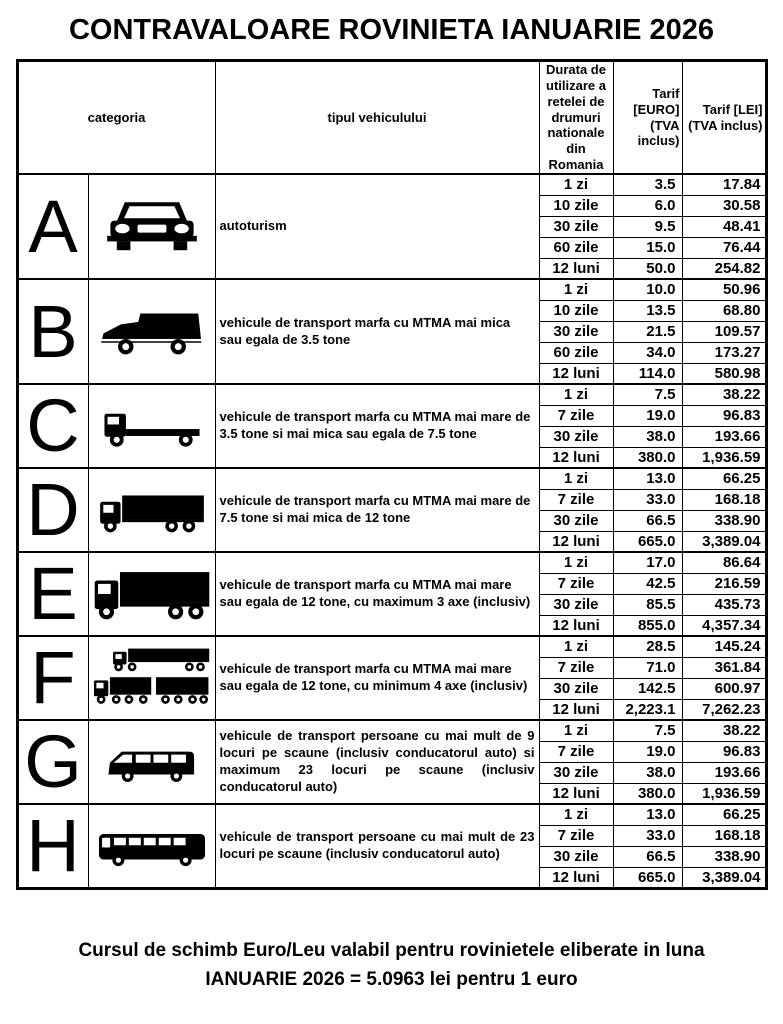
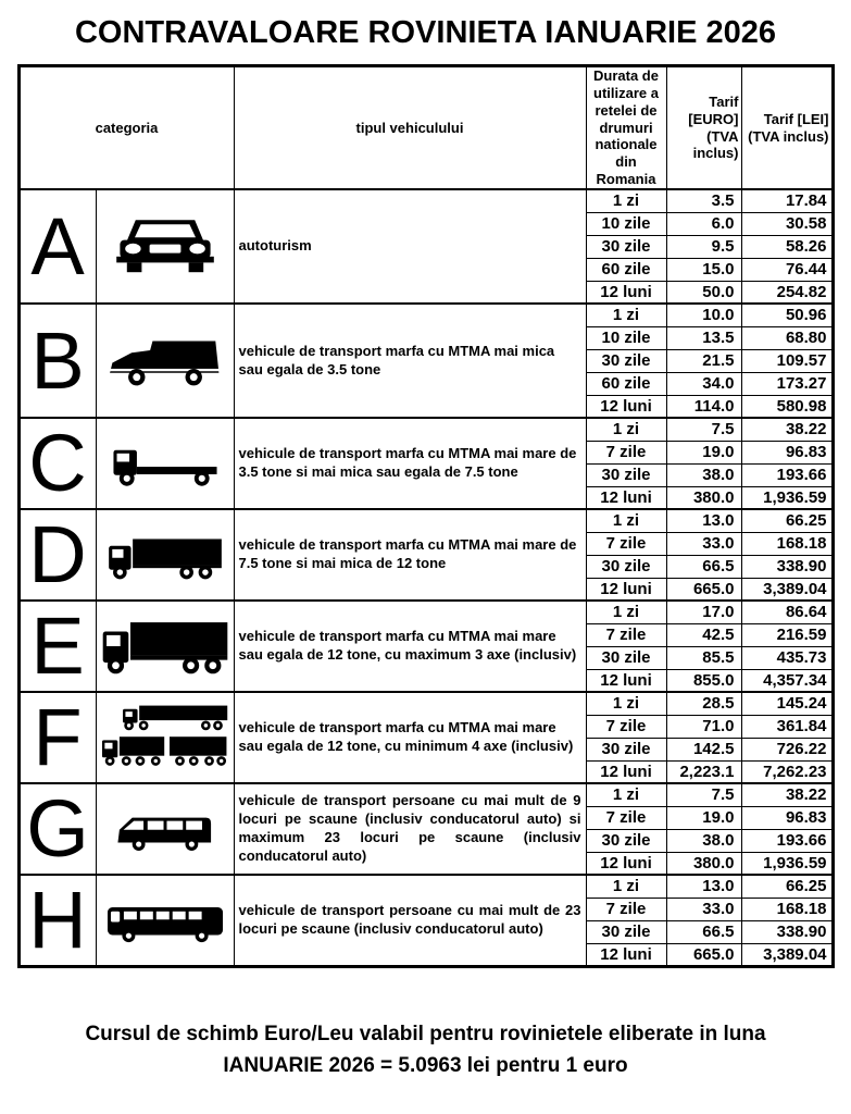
  CONTRAVALOARE ROVINIETA IANUARIE 2026
  categoria	tipul vehiculului	Durata de utilizare a retelei de drumuri nationale din Romania	Tarif [EURO] (TVA inclus)	Tarif [LEI] (TVA inclus)
  A		autoturism	1 zi	3.5	17.84
  10 zile	6.0	30.58
- 30 zile	9.5	48.41
+ 30 zile	9.5	58.26
  60 zile	15.0	76.44
  12 luni	50.0	254.82
  B		vehicule de transport marfa cu MTMA mai mica sau egala de 3.5 tone	1 zi	10.0	50.96
  10 zile	13.5	68.80
  30 zile	21.5	109.57
  60 zile	34.0	173.27
  12 luni	114.0	580.98
  C		vehicule de transport marfa cu MTMA mai mare de 3.5 tone si mai mica sau egala de 7.5 tone	1 zi	7.5	38.22
  7 zile	19.0	96.83
  30 zile	38.0	193.66
  12 luni	380.0	1,936.59
  D		vehicule de transport marfa cu MTMA mai mare de 7.5 tone si mai mica de 12 tone	1 zi	13.0	66.25
  7 zile	33.0	168.18
  30 zile	66.5	338.90
  12 luni	665.0	3,389.04
  E		vehicule de transport marfa cu MTMA mai mare sau egala de 12 tone, cu maximum 3 axe (inclusiv)	1 zi	17.0	86.64
  7 zile	42.5	216.59
  30 zile	85.5	435.73
  12 luni	855.0	4,357.34
  F		vehicule de transport marfa cu MTMA mai mare sau egala de 12 tone, cu minimum 4 axe (inclusiv)	1 zi	28.5	145.24
  7 zile	71.0	361.84
- 30 zile	142.5	600.97
+ 30 zile	142.5	726.22
  12 luni	2,223.1	7,262.23
  G		vehicule de transport persoane cu mai mult de 9 locuri pe scaune (inclusiv conducatorul auto) si maximum 23 locuri pe scaune (inclusiv conducatorul auto)	1 zi	7.5	38.22
  7 zile	19.0	96.83
  30 zile	38.0	193.66
  12 luni	380.0	1,936.59
  H		vehicule de transport persoane cu mai mult de 23 locuri pe scaune (inclusiv conducatorul auto)	1 zi	13.0	66.25
  7 zile	33.0	168.18
  30 zile	66.5	338.90
  12 luni	665.0	3,389.04
  Cursul de schimb Euro/Leu valabil pentru rovinietele eliberate in luna
  IANUARIE 2026 = 5.0963 lei pentru 1 euro
